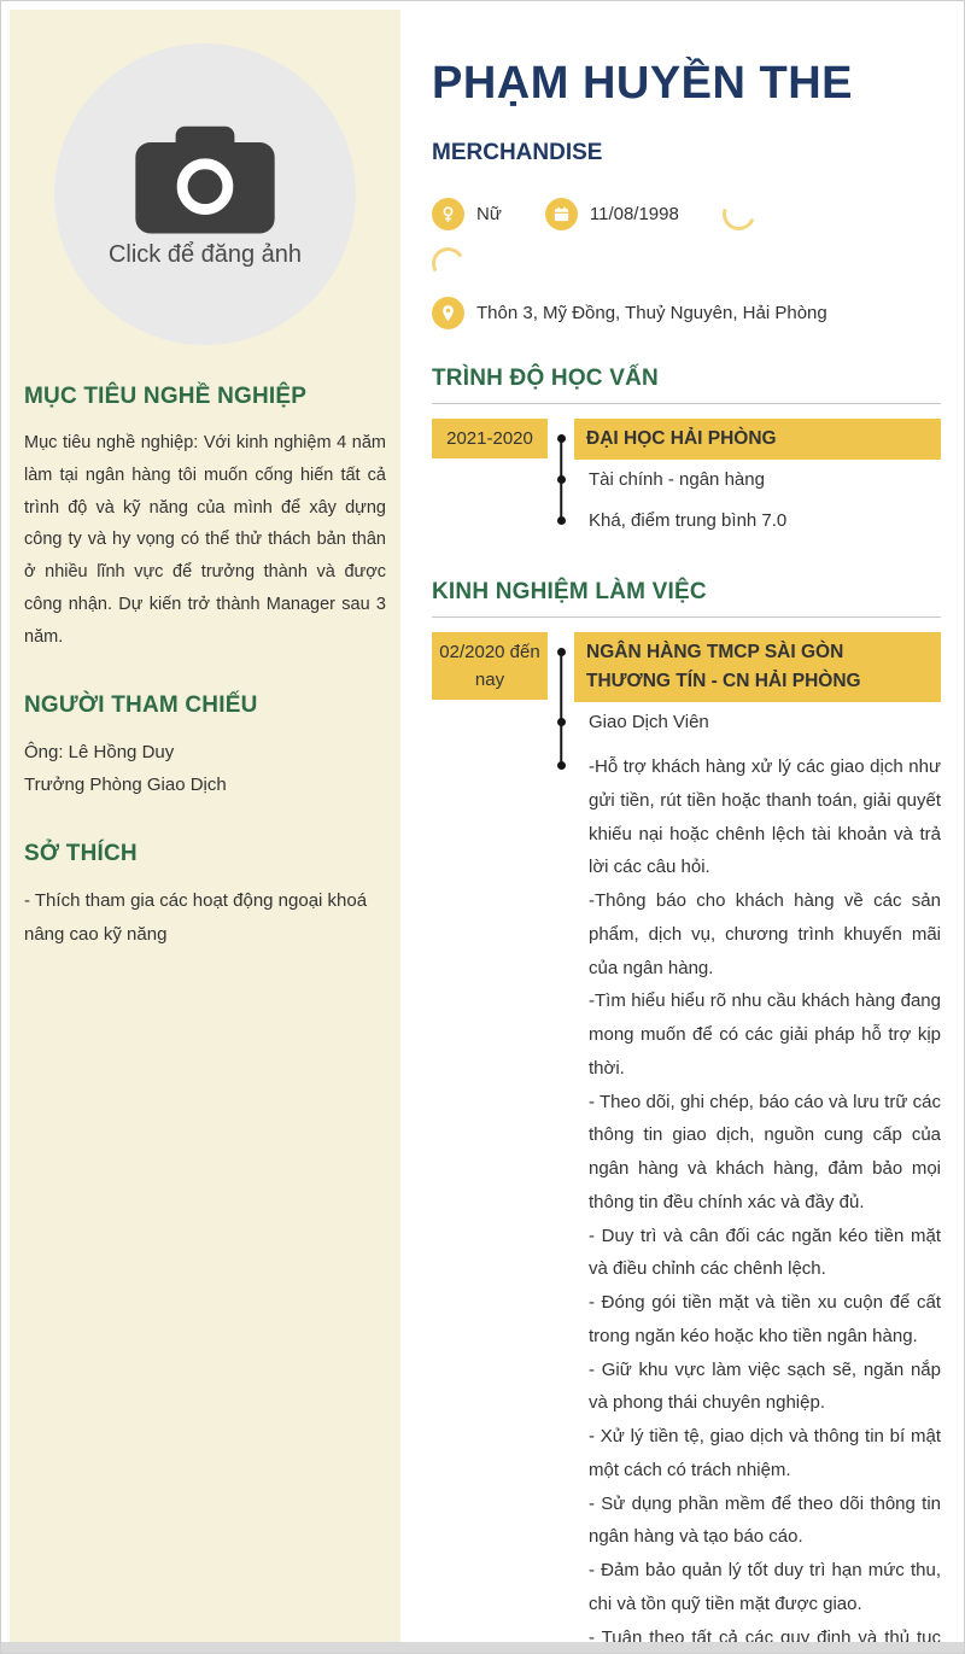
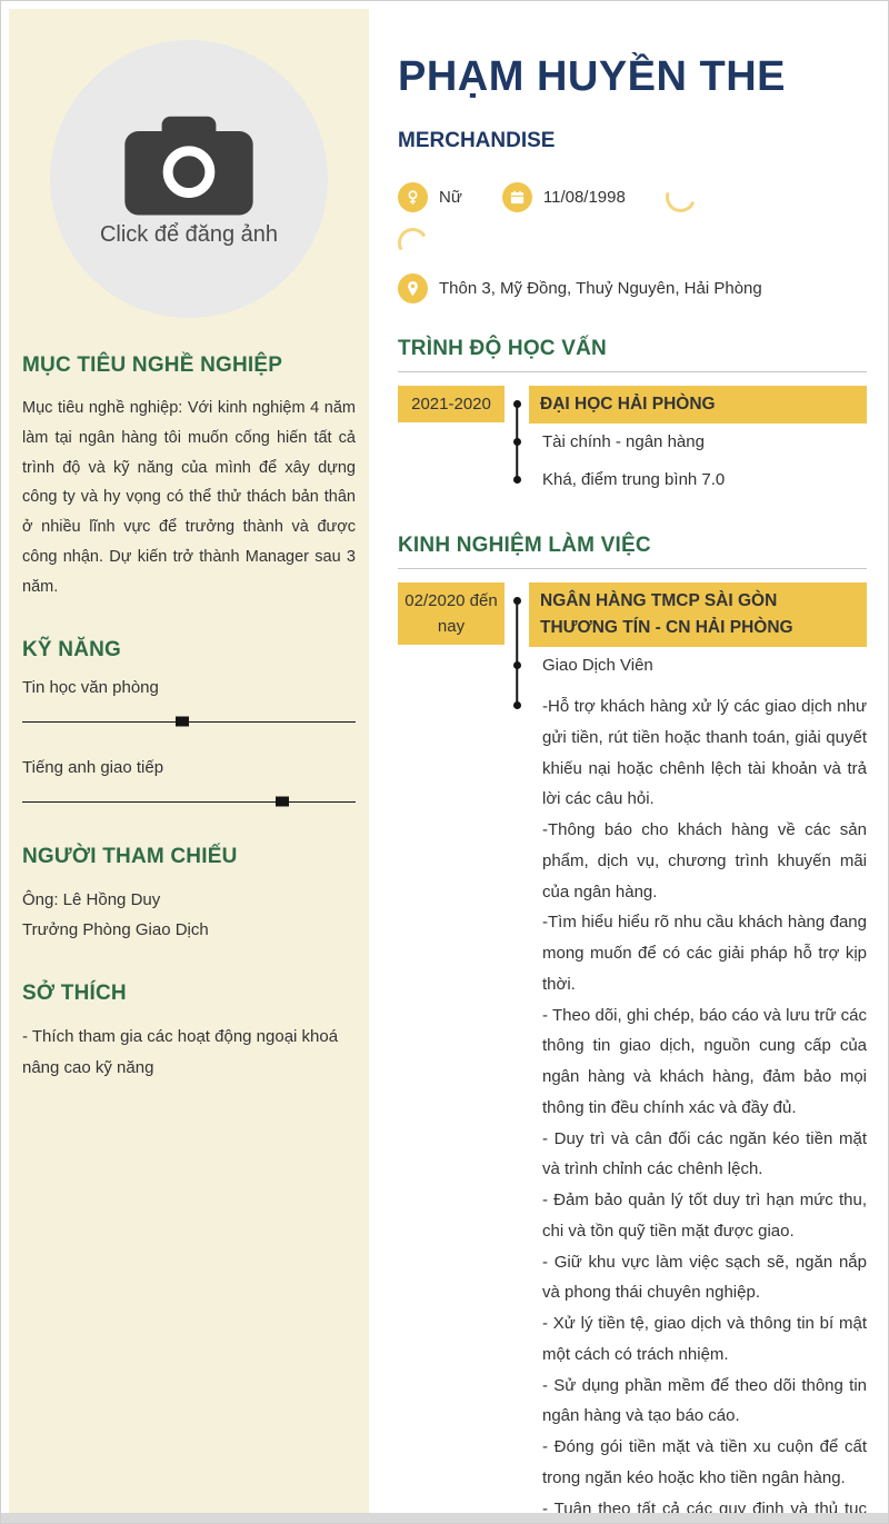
  Click để đăng ảnh
  MỤC TIÊU NGHỀ NGHIỆP
  Mục tiêu nghề nghiệp: Với kinh nghiệm 4 năm làm tại ngân hàng tôi muốn cống hiến tất cả trình độ và kỹ năng của mình để xây dựng công ty và hy vọng có thể thử thách bản thân ở nhiều lĩnh vực để trưởng thành và được công nhận. Dự kiến trở thành Manager sau 3 năm.
+ KỸ NĂNG
+ Tin học văn phòng
+ Tiếng anh giao tiếp
  NGƯỜI THAM CHIẾU
  Ông: Lê Hồng Duy
  Trưởng Phòng Giao Dịch
  SỞ THÍCH
  - Thích tham gia các hoạt động ngoại khoá nâng cao kỹ năng
  PHẠM HUYỀN THE
  MERCHANDISE
  Nữ
  11/08/1998
  Thôn 3, Mỹ Đồng, Thuỷ Nguyên, Hải Phòng
  TRÌNH ĐỘ HỌC VẤN
  2021-2020
  ĐẠI HỌC HẢI PHÒNG
  Tài chính - ngân hàng
  Khá, điểm trung bình 7.0
  KINH NGHIỆM LÀM VIỆC
  02/2020 đến nay
  NGÂN HÀNG TMCP SÀI GÒN THƯƠNG TÍN - CN HẢI PHÒNG
  Giao Dịch Viên
  -Hỗ trợ khách hàng xử lý các giao dịch như gửi tiền, rút tiền hoặc thanh toán, giải quyết khiếu nại hoặc chênh lệch tài khoản và trả lời các câu hỏi.
  -Thông báo cho khách hàng về các sản phẩm, dịch vụ, chương trình khuyến mãi của ngân hàng.
  -Tìm hiểu hiểu rõ nhu cầu khách hàng đang mong muốn để có các giải pháp hỗ trợ kịp thời.
  - Theo dõi, ghi chép, báo cáo và lưu trữ các thông tin giao dịch, nguồn cung cấp của ngân hàng và khách hàng, đảm bảo mọi thông tin đều chính xác và đầy đủ.
- - Duy trì và cân đối các ngăn kéo tiền mặt và điều chỉnh các chênh lệch.
+ - Duy trì và cân đối các ngăn kéo tiền mặt và trình chỉnh các chênh lệch.
- - Đóng gói tiền mặt và tiền xu cuộn để cất trong ngăn kéo hoặc kho tiền ngân hàng.
+ - Đảm bảo quản lý tốt duy trì hạn mức thu, chi và tồn quỹ tiền mặt được giao.
  - Giữ khu vực làm việc sạch sẽ, ngăn nắp và phong thái chuyên nghiệp.
  - Xử lý tiền tệ, giao dịch và thông tin bí mật một cách có trách nhiệm.
  - Sử dụng phần mềm để theo dõi thông tin ngân hàng và tạo báo cáo.
- - Đảm bảo quản lý tốt duy trì hạn mức thu, chi và tồn quỹ tiền mặt được giao.
+ - Đóng gói tiền mặt và tiền xu cuộn để cất trong ngăn kéo hoặc kho tiền ngân hàng.
